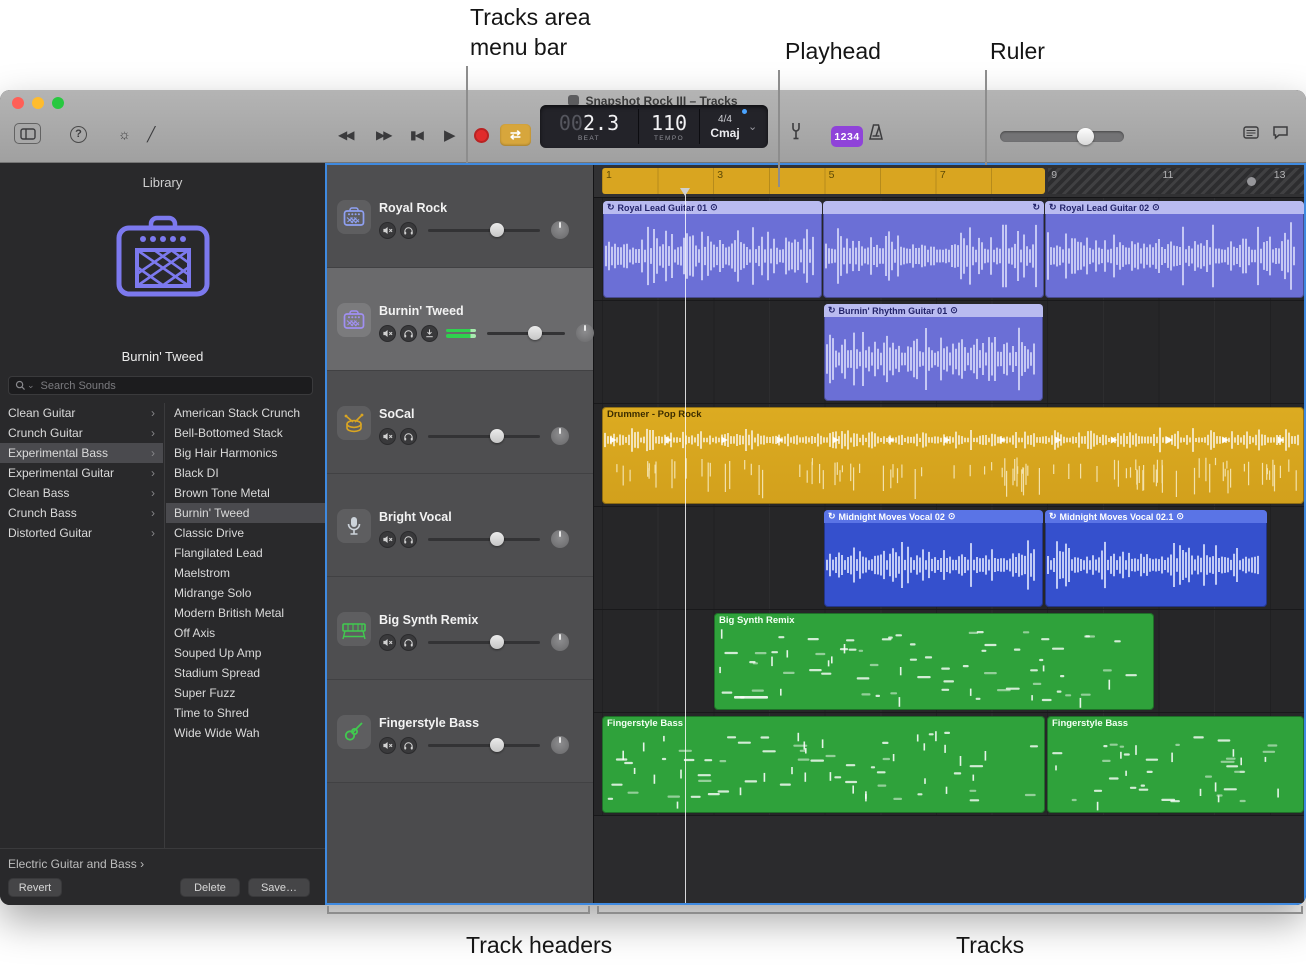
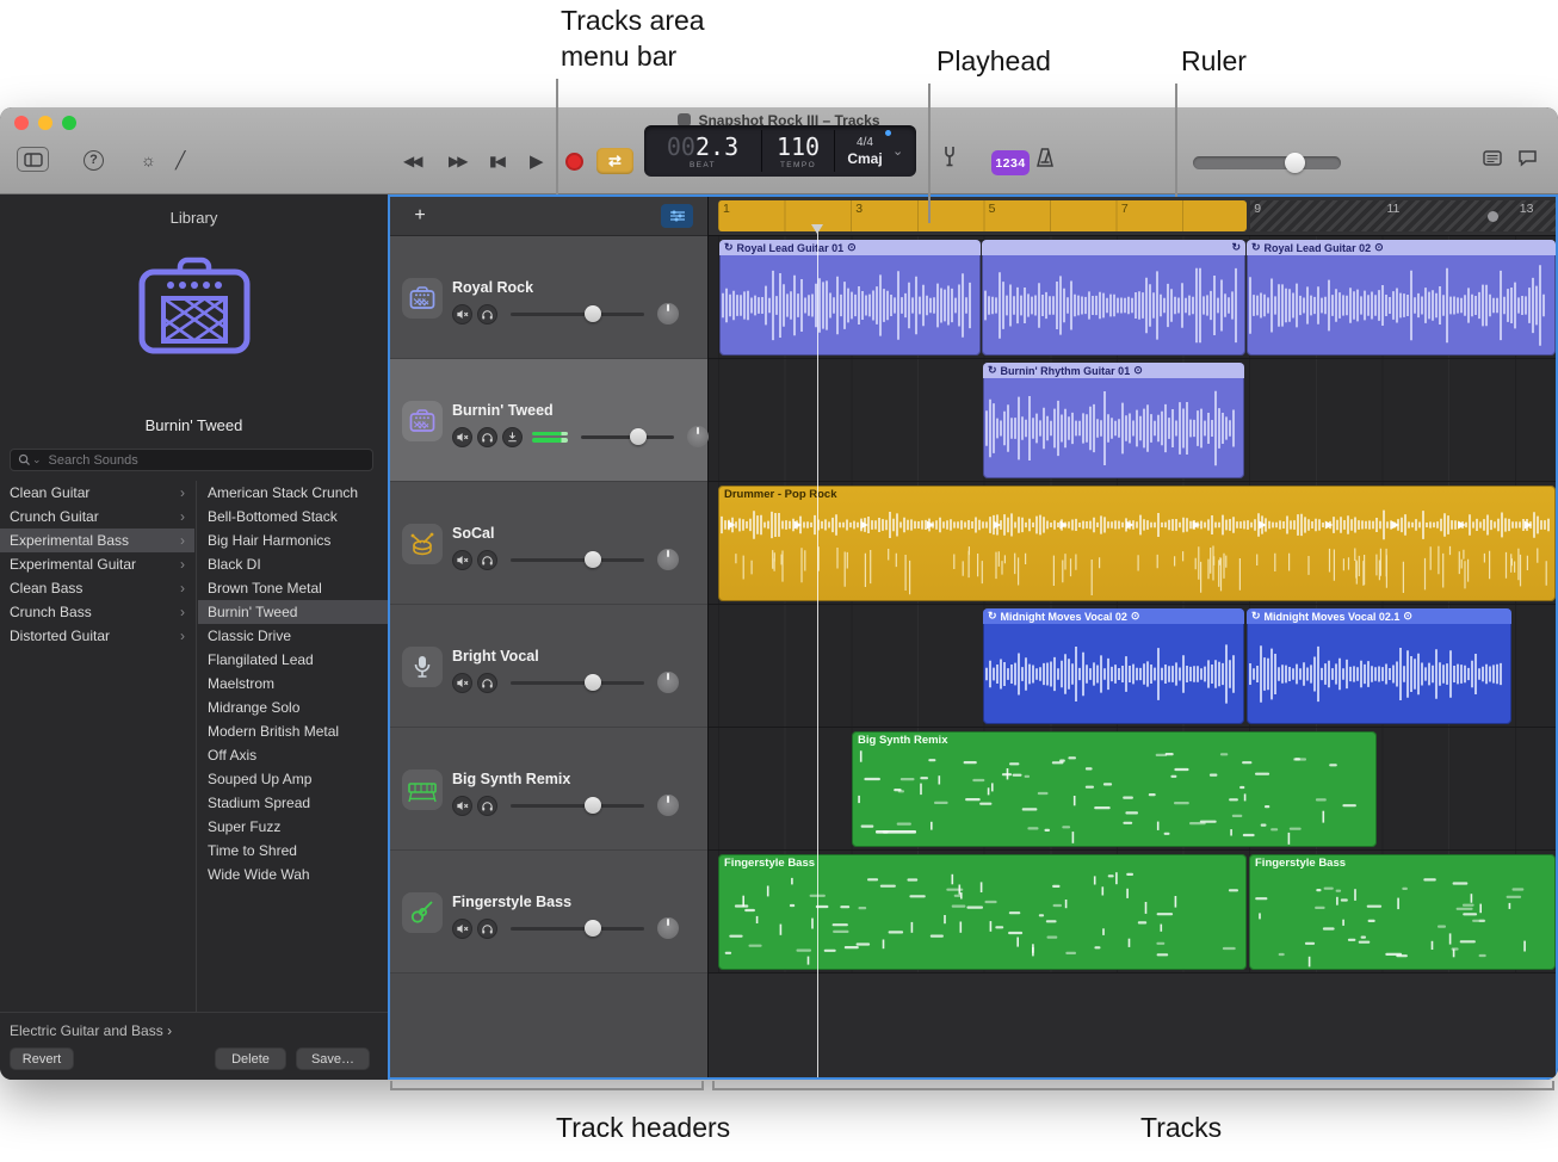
  Tracks area
  menu bar
  Playhead
  Ruler
  Track headers
  Tracks
  Snapshot Rock III – Tracks
  ?
  ☼
  ╱
  ◀◀
  ▶▶
  ▮◀
  ▶
  ⇄
  002.3
  110
  4/4
  Cmaj
  ⌄
  1234
  Library
  Burnin' Tweed
  ⌄
  Search Sounds
  Clean Guitar
  ›
  Crunch Guitar
  ›
  Experimental Bass
  ›
  Experimental Guitar
  ›
  Clean Bass
  ›
  Crunch Bass
  ›
  Distorted Guitar
  ›
  American Stack Crunch
  Bell-Bottomed Stack
  Big Hair Harmonics
  Black DI
  Brown Tone Metal
  Burnin' Tweed
  Classic Drive
  Flangilated Lead
  Maelstrom
  Midrange Solo
  Modern British Metal
  Off Axis
  Souped Up Amp
  Stadium Spread
  Super Fuzz
  Time to Shred
  Wide Wide Wah
  Electric Guitar and Bass ›
  Revert
  Delete
  Save…
+ +
  Royal Rock
  Burnin' Tweed
  SoCal
  Bright Vocal
  Big Synth Remix
  Fingerstyle Bass
  1
  3
  5
  7
  9
  11
  13
  ↻
  Royal Lead Guitar 01
  ⊙
  ↻
  ↻
  Royal Lead Guitar 02
  ⊙
  ↻
  Burnin' Rhythm Guitar 01
  ⊙
  Drummer - Pop Rock
  ↻
  Midnight Moves Vocal 02
  ⊙
  ↻
  Midnight Moves Vocal 02.1
  ⊙
  Big Synth Remix
  Fingerstyle Bass
  Fingerstyle Bass
